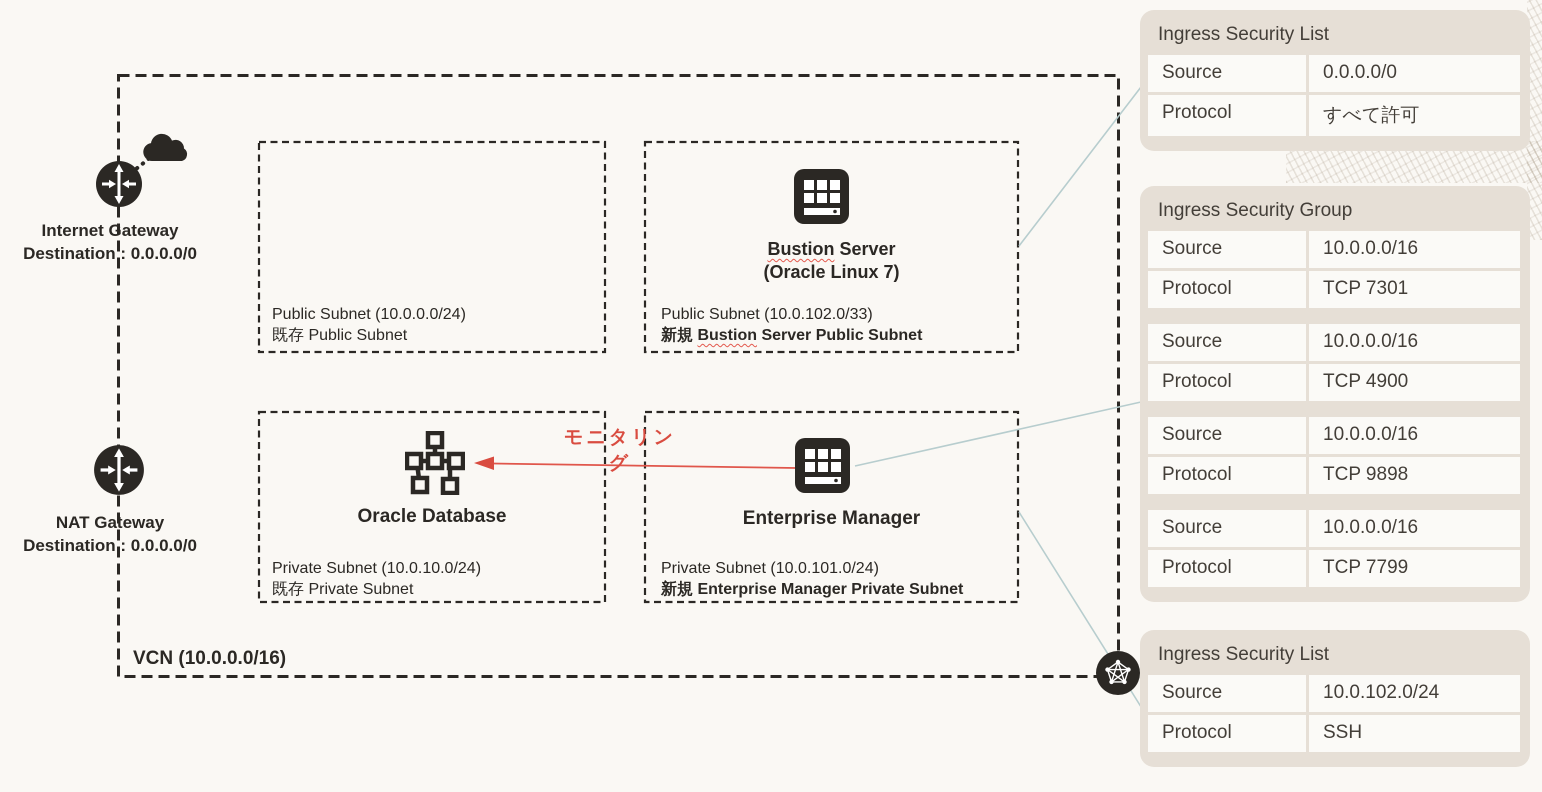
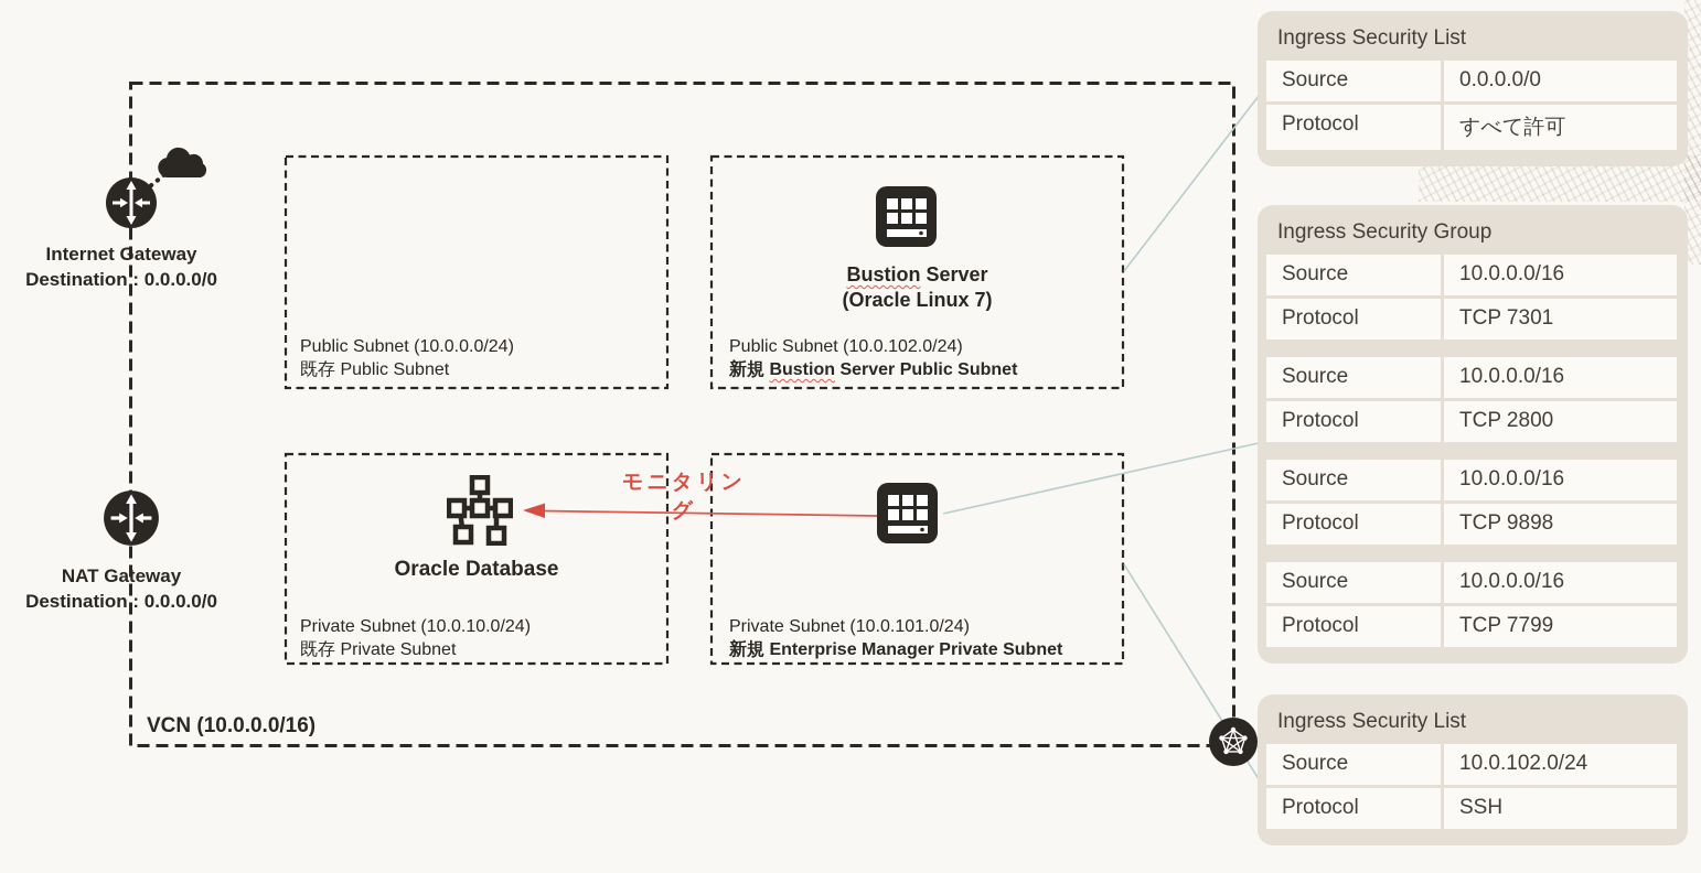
  Internet Gateway
  Destination : 0.0.0.0/0
  NAT Gateway
  Destination : 0.0.0.0/0
  VCN (10.0.0.0/16)
  Public Subnet (10.0.0.0/24)
  既存 Public Subnet
  Bustion Server
  (Oracle Linux 7)
- Public Subnet (10.0.102.0/33)
+ Public Subnet (10.0.102.0/24)
  新規 Bustion Server Public Subnet
  Oracle Database
  Private Subnet (10.0.10.0/24)
  既存 Private Subnet
  モニタリング
- Enterprise Manager
  Private Subnet (10.0.101.0/24)
  新規 Enterprise Manager Private Subnet
  Ingress Security List
  Source
  0.0.0.0/0
  Protocol
  すべて許可
  Ingress Security Group
  Source
  10.0.0.0/16
  Protocol
  TCP 7301
  Source
  10.0.0.0/16
  Protocol
- TCP 4900
+ TCP 2800
  Source
  10.0.0.0/16
  Protocol
  TCP 9898
  Source
  10.0.0.0/16
  Protocol
  TCP 7799
  Ingress Security List
  Source
  10.0.102.0/24
  Protocol
  SSH
